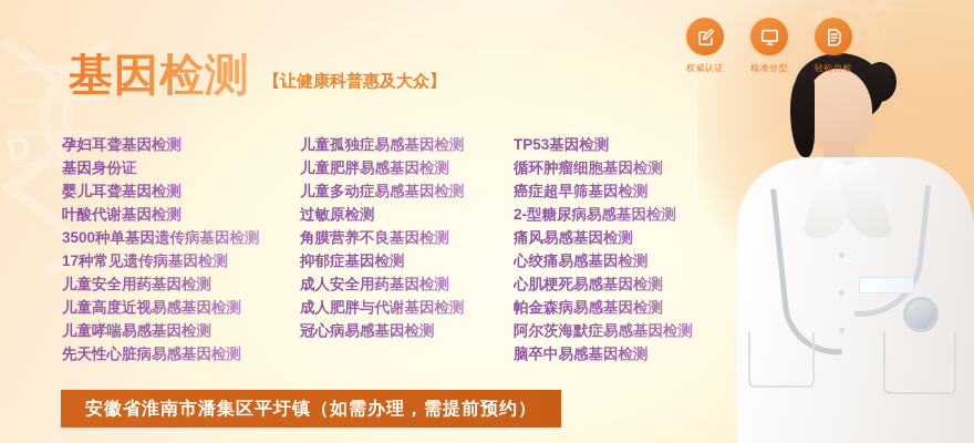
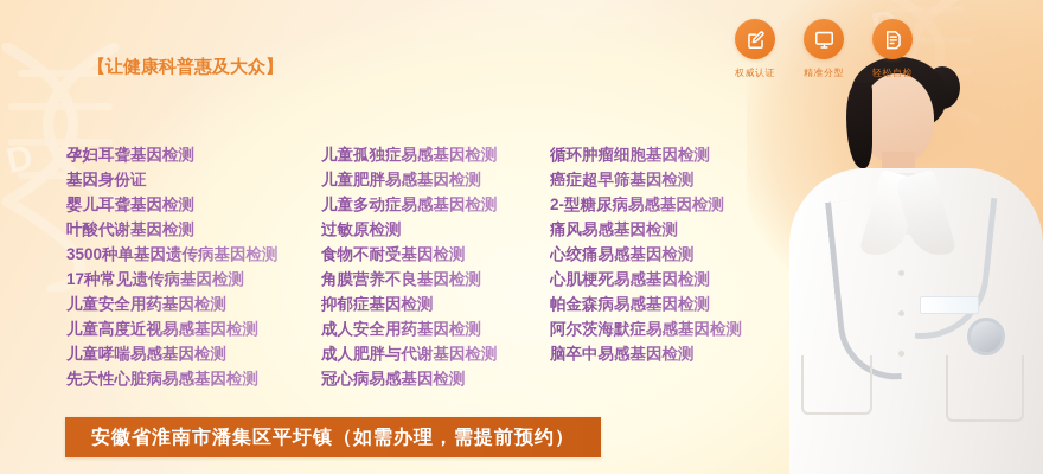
- 基因检测
  【让健康科普惠及大众】
  权威认证
  精准分型
  轻松自检
  孕妇耳聋基因检测
  基因身份证
  婴儿耳聋基因检测
  叶酸代谢基因检测
  3500种单基因遗传病基因检测
  17种常见遗传病基因检测
  儿童安全用药基因检测
  儿童高度近视易感基因检测
  儿童哮喘易感基因检测
  先天性心脏病易感基因检测
  儿童孤独症易感基因检测
  儿童肥胖易感基因检测
  儿童多动症易感基因检测
  过敏原检测
+ 食物不耐受基因检测
  角膜营养不良基因检测
  抑郁症基因检测
  成人安全用药基因检测
  成人肥胖与代谢基因检测
  冠心病易感基因检测
- TP53基因检测
  循环肿瘤细胞基因检测
  癌症超早筛基因检测
  2-型糖尿病易感基因检测
  痛风易感基因检测
  心绞痛易感基因检测
  心肌梗死易感基因检测
  帕金森病易感基因检测
  阿尔茨海默症易感基因检测
  脑卒中易感基因检测
  安徽省淮南市潘集区平圩镇（如需办理，需提前预约）
